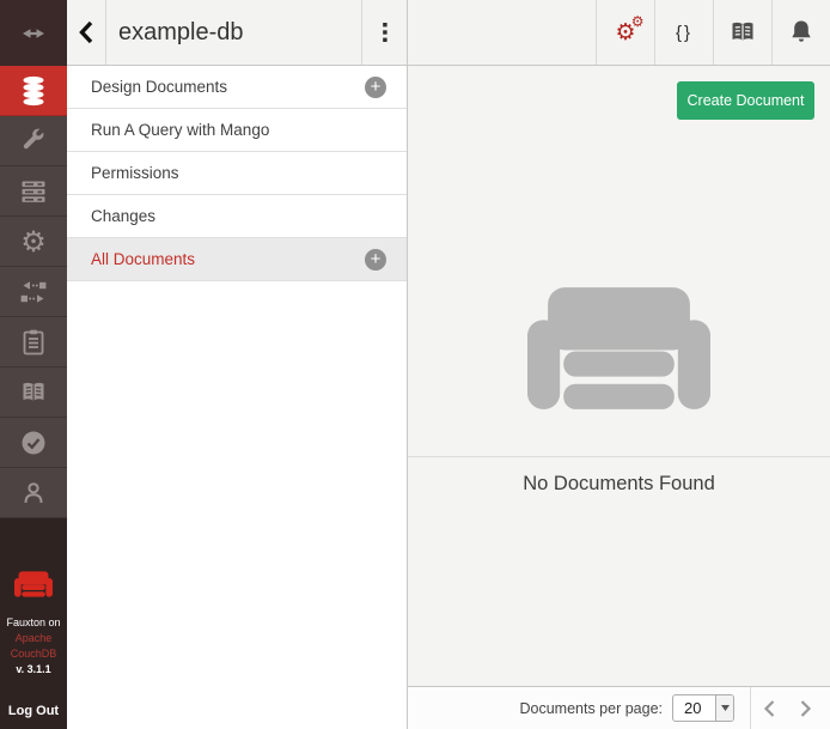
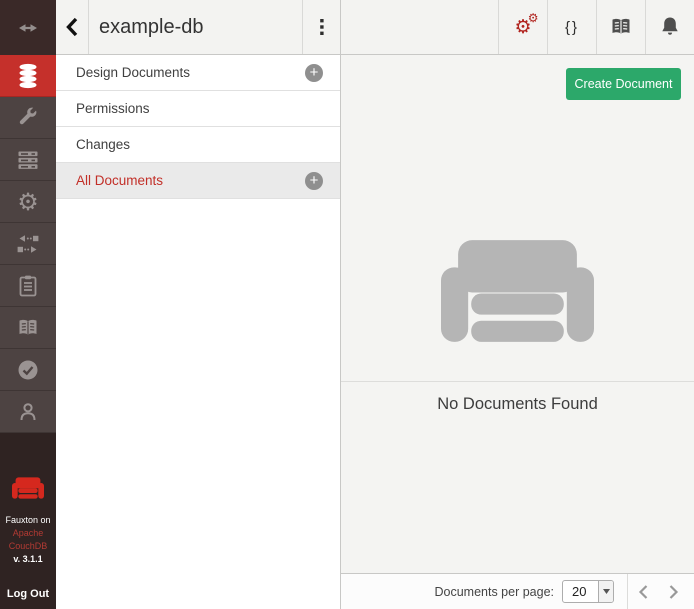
  ⚙
  Fauxton on
  Apache
  CouchDB
  v. 3.1.1
  Log Out
  example-db
  Design Documents
  +
- Run A Query with Mango
  Permissions
  Changes
  All Documents
  +
  ⚙
  ⚙
  {}
  Create Document
  No Documents Found
  Documents per page:
  20
